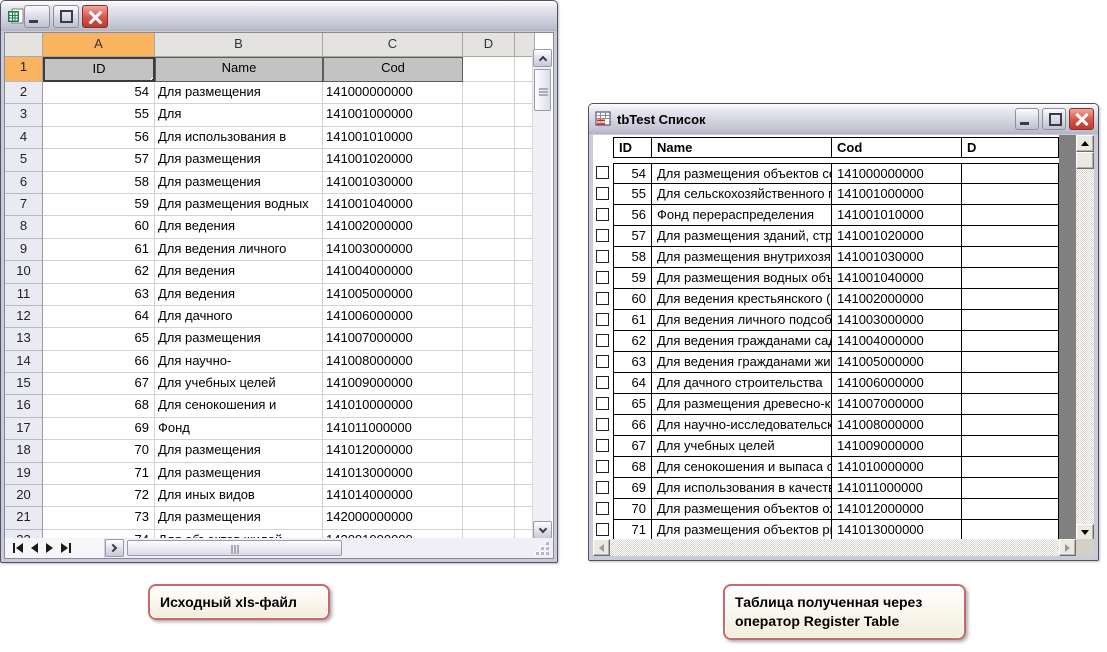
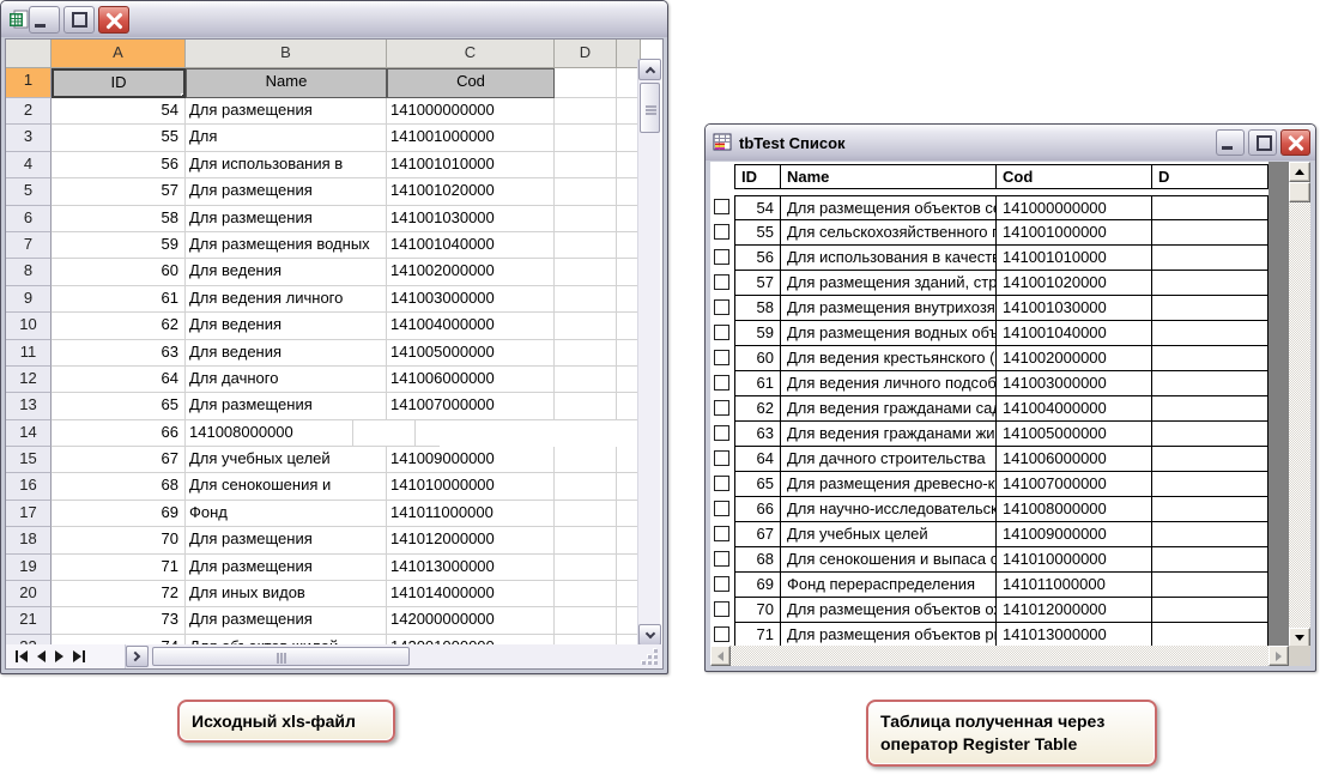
  A
  B
  C
  D
  1
  ID
  Name
  Cod
  2
  54
  Для размещения
  141000000000
  3
  55
  Для
  141001000000
  4
  56
  Для использования в
  141001010000
  5
  57
  Для размещения
  141001020000
  6
  58
  Для размещения
  141001030000
  7
  59
  Для размещения водных
  141001040000
  8
  60
  Для ведения
  141002000000
  9
  61
  Для ведения личного
  141003000000
  10
  62
  Для ведения
  141004000000
  11
  63
  Для ведения
  141005000000
  12
  64
  Для дачного
  141006000000
  13
  65
  Для размещения
  141007000000
  14
  66
- Для научно-
  141008000000
  15
  67
  Для учебных целей
  141009000000
  16
  68
  Для сенокошения и
  141010000000
  17
  69
  Фонд
  141011000000
  18
  70
  Для размещения
  141012000000
  19
  71
  Для размещения
  141013000000
  20
  72
  Для иных видов
  141014000000
  21
  73
  Для размещения
  142000000000
  tbTest Список
  ID
  Name
  Cod
  D
  54
  Для размещения объектов с
  141000000000
  55
  Для сельскохозяйственного г
  141001000000
  56
- Фонд перераспределения
+ Для использования в качеств
  141001010000
  57
  Для размещения зданий, стр
  141001020000
  58
  Для размещения внутрихозя
  141001030000
  59
  Для размещения водных объ
  141001040000
  60
  Для ведения крестьянского (
  141002000000
  61
  Для ведения личного подсоб
  141003000000
  62
  Для ведения гражданами са
  141004000000
  63
  Для ведения гражданами жи
  141005000000
  64
  Для дачного строительства
  141006000000
  65
  Для размещения древесно-к
  141007000000
  66
  Для научно-исследовательск
  141008000000
  67
  Для учебных целей
  141009000000
  68
  Для сенокошения и выпаса с
  141010000000
  69
- Для использования в качеств
+ Фонд перераспределения
  141011000000
  70
  Для размещения объектов о
  141012000000
  71
  Для размещения объектов р
  141013000000
  Исходный xls-файл
  Таблица полученная через
  оператор Register Table
